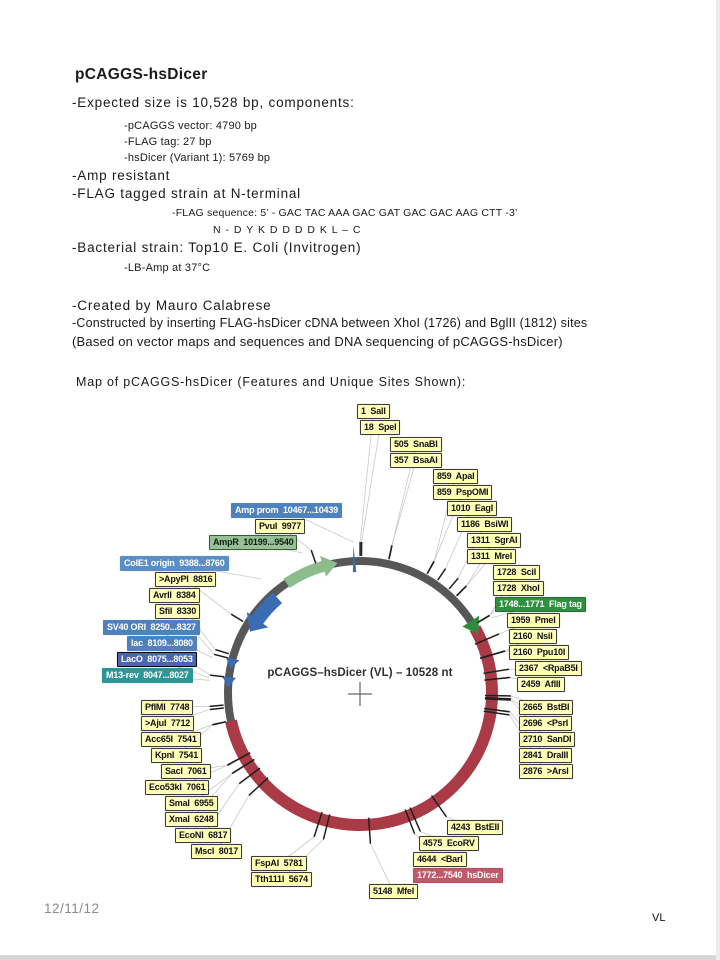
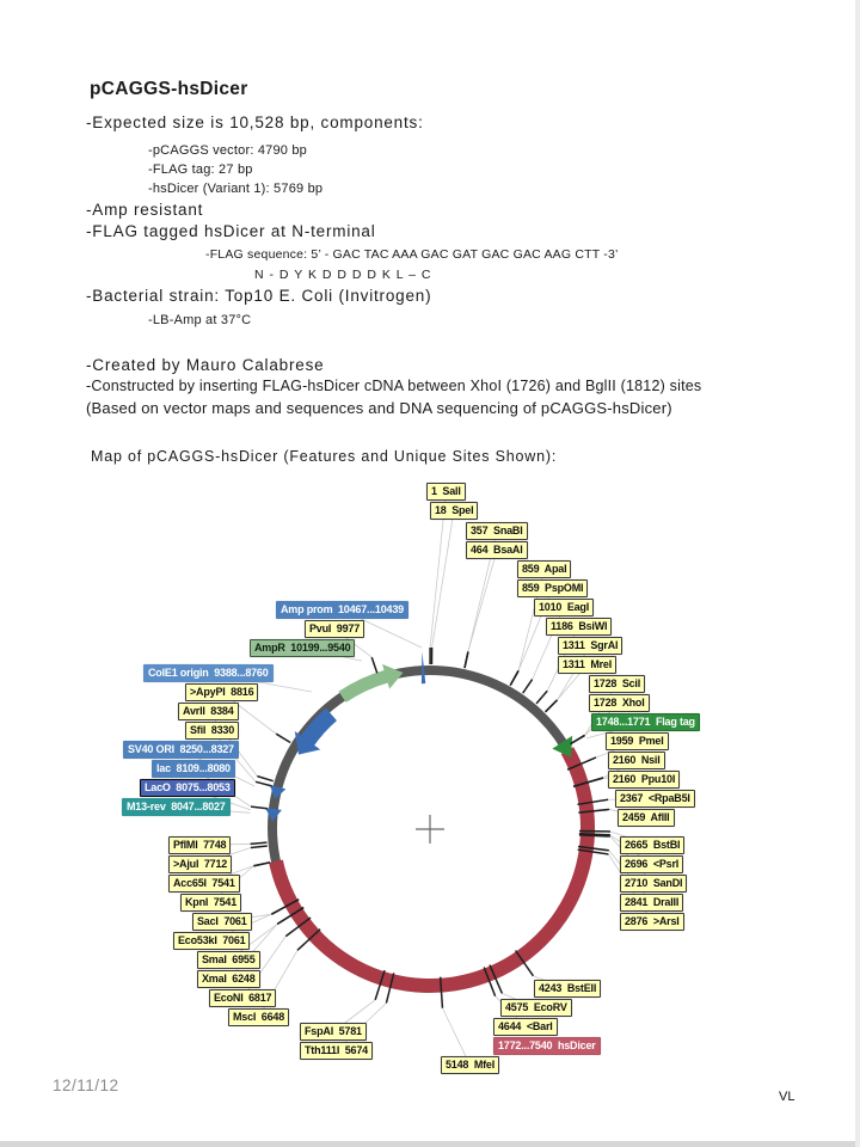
  pCAGGS-hsDicer
  -Expected size is 10,528 bp, components:
  -pCAGGS vector: 4790 bp
  -FLAG tag: 27 bp
  -hsDicer (Variant 1): 5769 bp
  -Amp resistant
- -FLAG tagged strain at N-terminal
+ -FLAG tagged hsDicer at N-terminal
  -FLAG sequence: 5’ - GAC TAC AAA GAC GAT GAC GAC AAG CTT -3’
  N - D Y K D D D D K L – C
  -Bacterial strain: Top10 E. Coli (Invitrogen)
  -LB-Amp at 37°C
  -Created by Mauro Calabrese
  -Constructed by inserting FLAG-hsDicer cDNA between XhoI (1726) and BglII (1812) sites
  (Based on vector maps and sequences and DNA sequencing of pCAGGS-hsDicer)
  Map of pCAGGS-hsDicer (Features and Unique Sites Shown):
  1 SalI
  18 SpeI
- 505 SnaBI
+ 357 SnaBI
- 357 BsaAI
+ 464 BsaAI
  859 ApaI
  859 PspOMI
  1010 EagI
  1186 BsiWI
  1311 SgrAI
  1311 MreI
  1728 SciI
  1728 XhoI
  1748...1771 Flag tag
  1959 PmeI
  2160 NsiI
  2160 Ppu10I
  2367 <RpaB5I
  2459 AflII
  2665 BstBI
  2696 <PsrI
  2710 SanDI
  2841 DraIII
  2876 >ArsI
  4243 BstEII
  4575 EcoRV
  4644 <BarI
  1772...7540 hsDicer
  5148 MfeI
  FspAI 5781
  Tth111I 5674
- MscI 8017
+ MscI 6648
  EcoNI 6817
  XmaI 6248
  SmaI 6955
  Eco53kI 7061
  SacI 7061
  KpnI 7541
  Acc65I 7541
  >AjuI 7712
  PflMI 7748
  M13-rev 8047...8027
  LacO 8075...8053
  lac 8109...8080
  SV40 ORI 8250...8327
  SfiI 8330
  AvrII 8384
  >ApyPI 8816
  ColE1 origin 9388...8760
  Amp prom 10467...10439
  PvuI 9977
  AmpR 10199...9540
- pCAGGS–hsDicer (VL) – 10528 nt
  12/11/12
  VL
